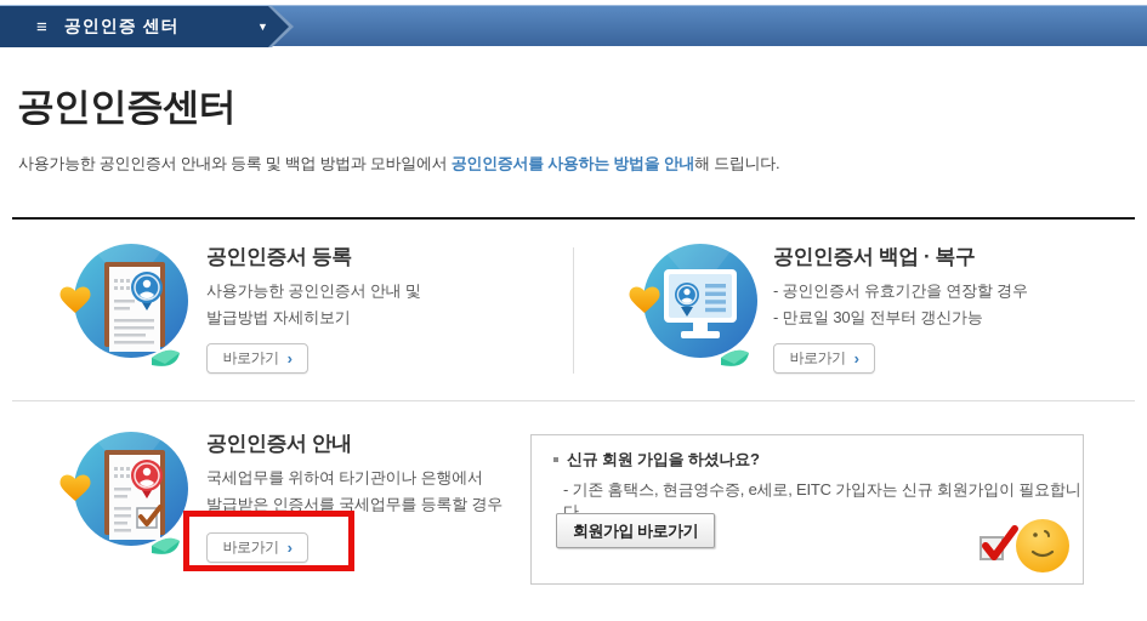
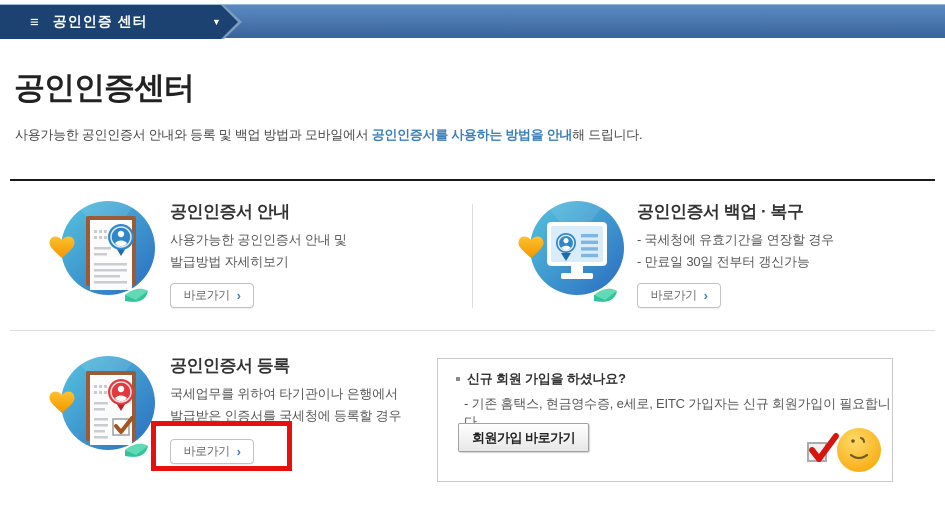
  ≡
  공인인증 센터
  ▼
  공인인증센터
  사용가능한 공인인증서 안내와 등록 및 백업 방법과 모바일에서 공인인증서를 사용하는 방법을 안내해 드립니다.
- 공인인증서 등록
+ 공인인증서 안내
  사용가능한 공인인증서 안내 및
  발급방법 자세히보기
  바로가기
  ›
  공인인증서 백업 · 복구
- - 공인인증서 유효기간을 연장할 경우
+ - 국세청에 유효기간을 연장할 경우
  - 만료일 30일 전부터 갱신가능
  바로가기
  ›
- 공인인증서 안내
+ 공인인증서 등록
  국세업무를 위하여 타기관이나 은행에서
- 발급받은 인증서를 국세업무를 등록할 경우
+ 발급받은 인증서를 국세청에 등록할 경우
  바로가기
  ›
  신규 회원 가입을 하셨나요?
  - 기존 홈택스, 현금영수증, e세로, EITC 가입자는 신규 회원가입이 필요합니다.
  회원가입 바로가기
